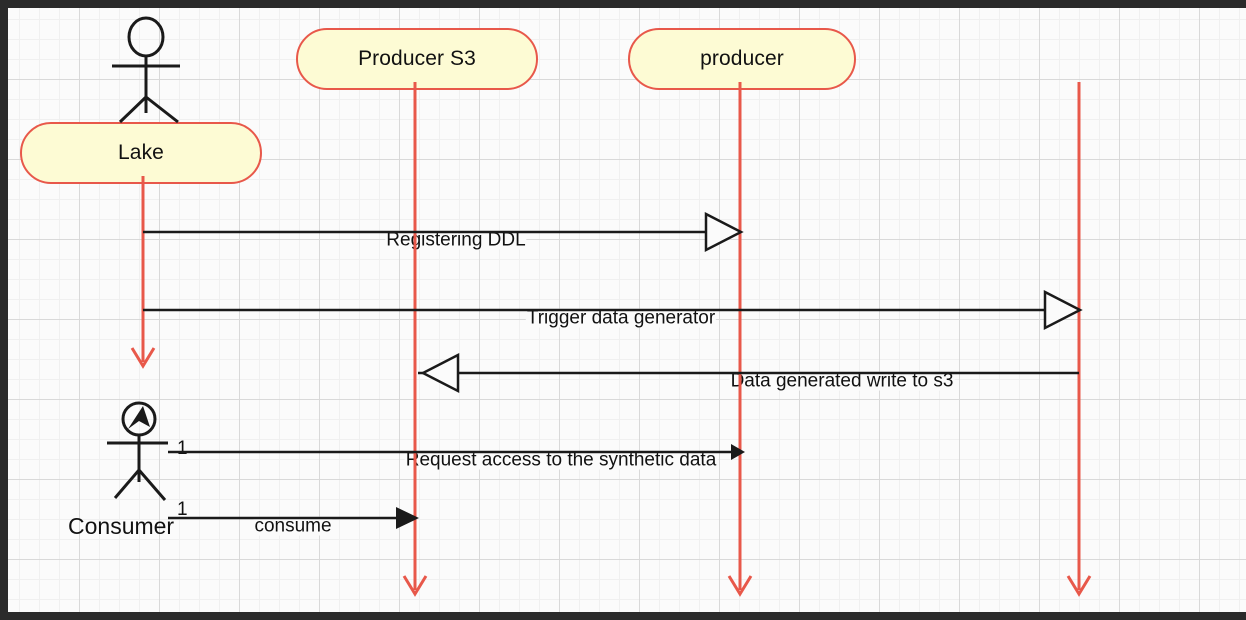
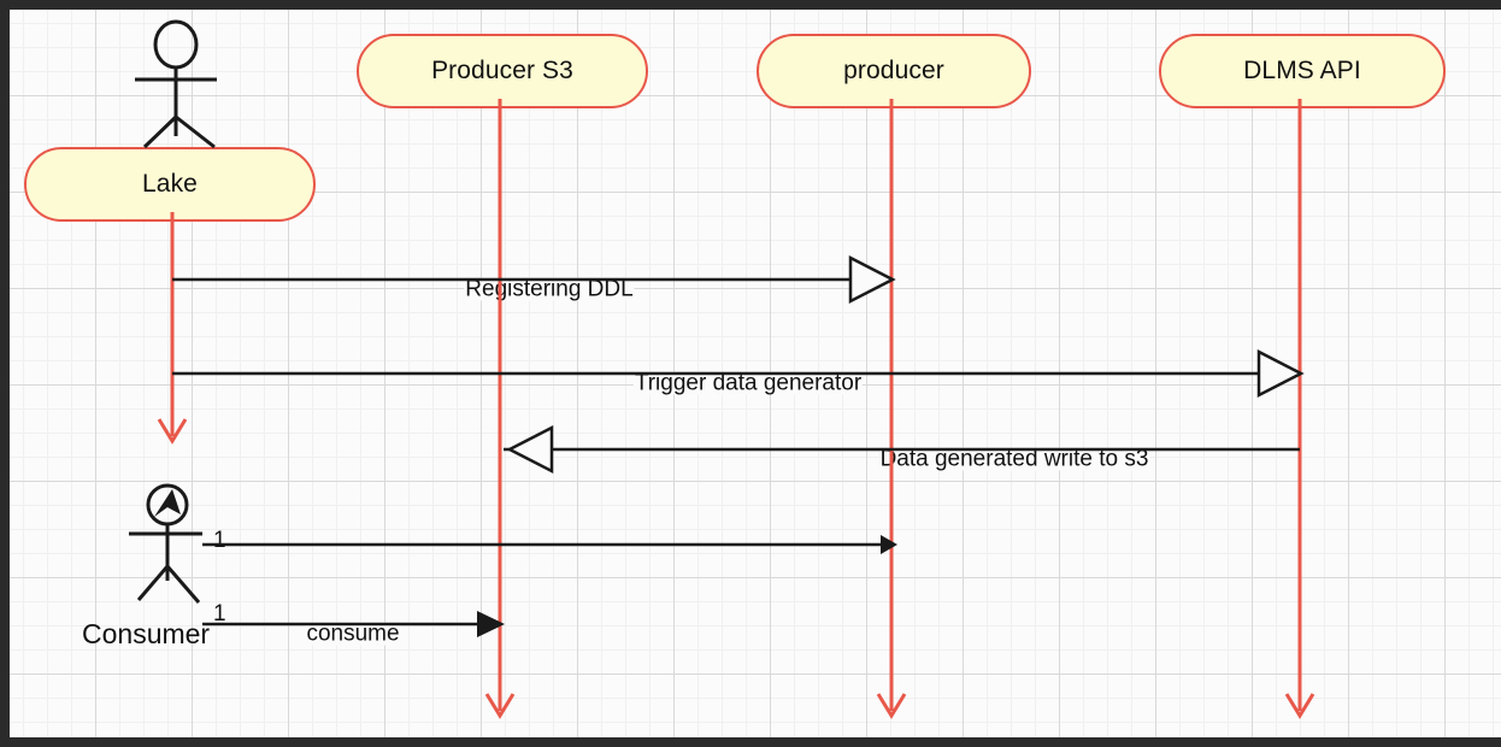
  Lake
  Producer S3
  producer
+ DLMS API
  Consumer
  1
  1
  Reistering DDL
  Trigger data generator
  Data generated write to s3
- Request access to the synthetic data
  consume
